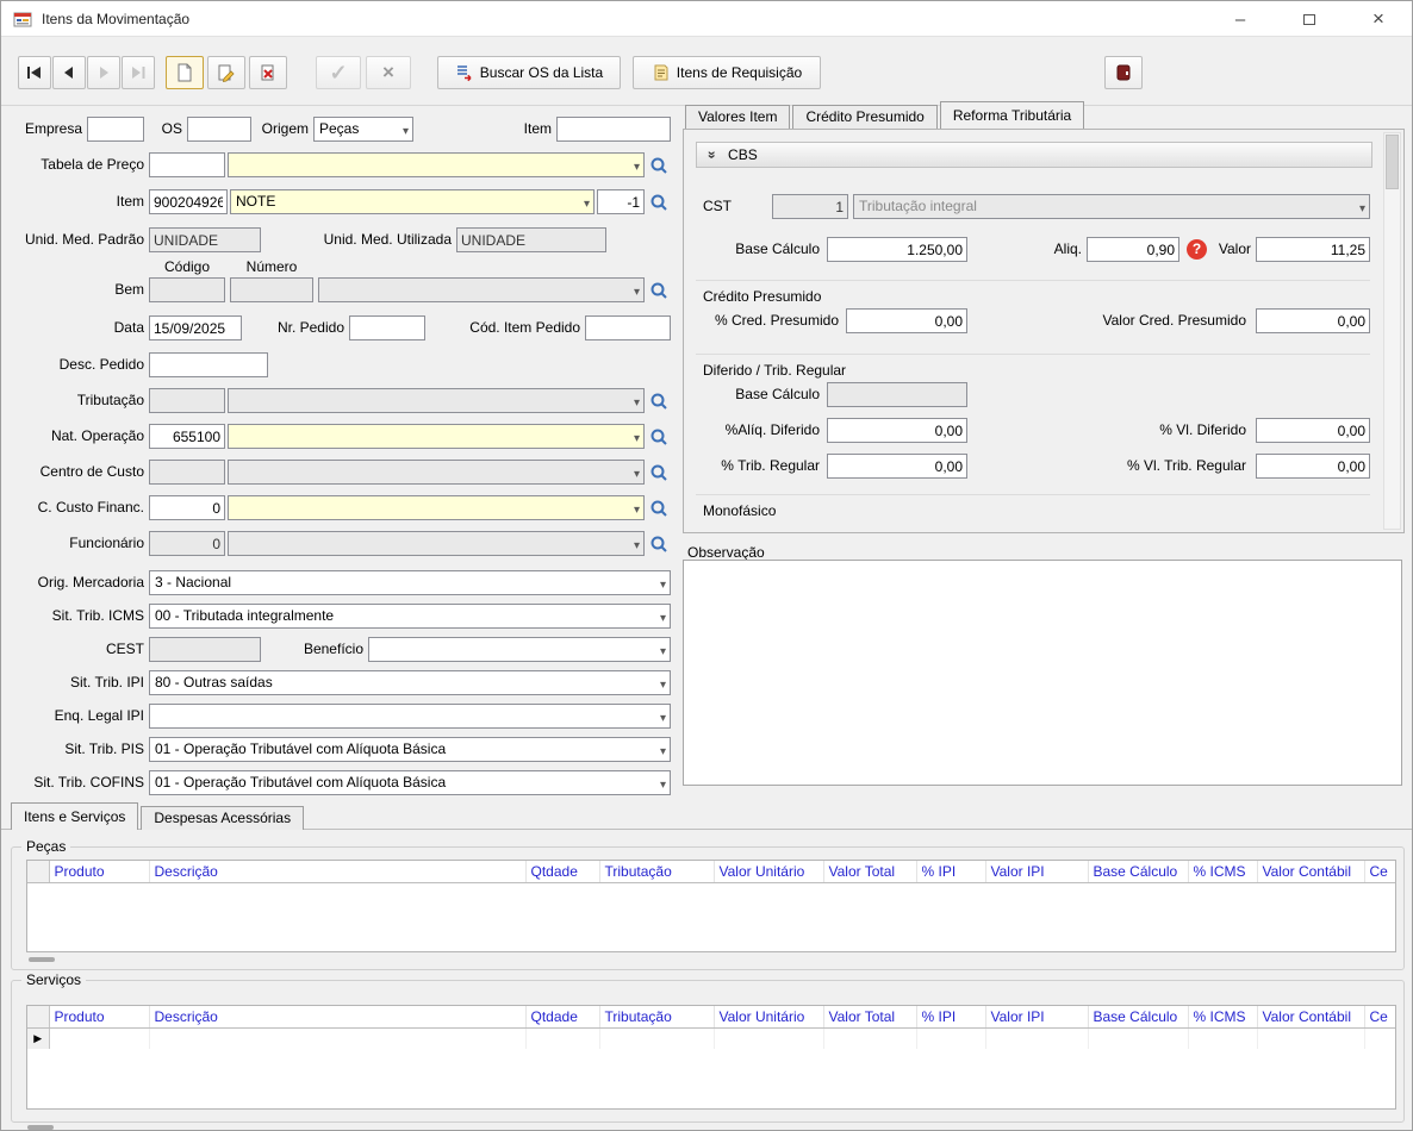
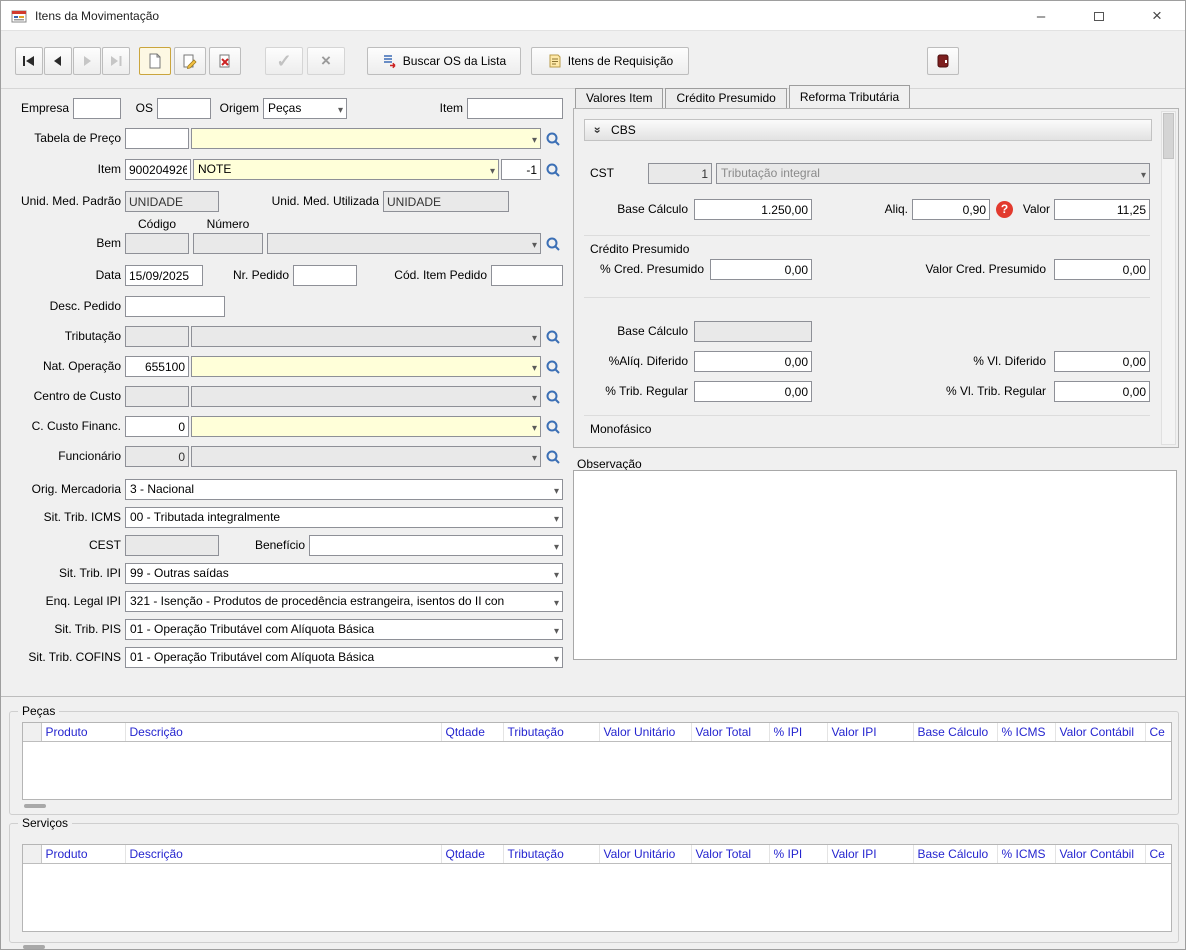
  Itens da Movimentação
  –
  ×
  ✓
  ×
  Buscar OS da Lista
  Itens de Requisição
  Empresa
  OS
  Origem
  Peças
  ▾
  Item
  Tabela de Preço
  ▾
  Item
  900204926
  NOTE
  ▾
  -1
  Unid. Med. Padrão
  UNIDADE
  Unid. Med. Utilizada
  UNIDADE
  Código
  Número
  Bem
  ▾
  Data
  15/09/2025
  Nr. Pedido
  Cód. Item Pedido
  Desc. Pedido
  Tributação
  ▾
  Nat. Operação
  655100
  ▾
  Centro de Custo
  ▾
  C. Custo Financ.
  0
  ▾
  Funcionário
  0
  ▾
  Orig. Mercadoria
  3 - Nacional
  ▾
  Sit. Trib. ICMS
  00 - Tributada integralmente
  ▾
  CEST
  Benefício
  ▾
  Sit. Trib. IPI
- 80 - Outras saídas
+ 99 - Outras saídas
  ▾
  Enq. Legal IPI
+ 321 - Isenção - Produtos de procedência estrangeira, isentos do II con
  ▾
  Sit. Trib. PIS
  01 - Operação Tributável com Alíquota Básica
  ▾
  Sit. Trib. COFINS
  01 - Operação Tributável com Alíquota Básica
  ▾
  Valores Item
  Crédito Presumido
  Reforma Tributária
  CBS
  CST
  1
  Tributação integral
  ▾
  Base Cálculo
  1.250,00
  Aliq.
  0,90
  ?
  Valor
  11,25
  Crédito Presumido
  % Cred. Presumido
  0,00
  Valor Cred. Presumido
  0,00
- Diferido / Trib. Regular
  Base Cálculo
  %Alíq. Diferido
  0,00
  % Vl. Diferido
  0,00
  % Trib. Regular
  0,00
  % Vl. Trib. Regular
  0,00
  Monofásico
  Observação
- Itens e Serviços
- Despesas Acessórias
  Peças
  	Produto	Descrição	Qtdade	Tributação	Valor Unitário	Valor Total	% IPI	Valor IPI	Base Cálculo	% ICMS	Valor Contábil	Ce
  Serviços
  	Produto	Descrição	Qtdade	Tributação	Valor Unitário	Valor Total	% IPI	Valor IPI	Base Cálculo	% ICMS	Valor Contábil	Ce
- ▶
